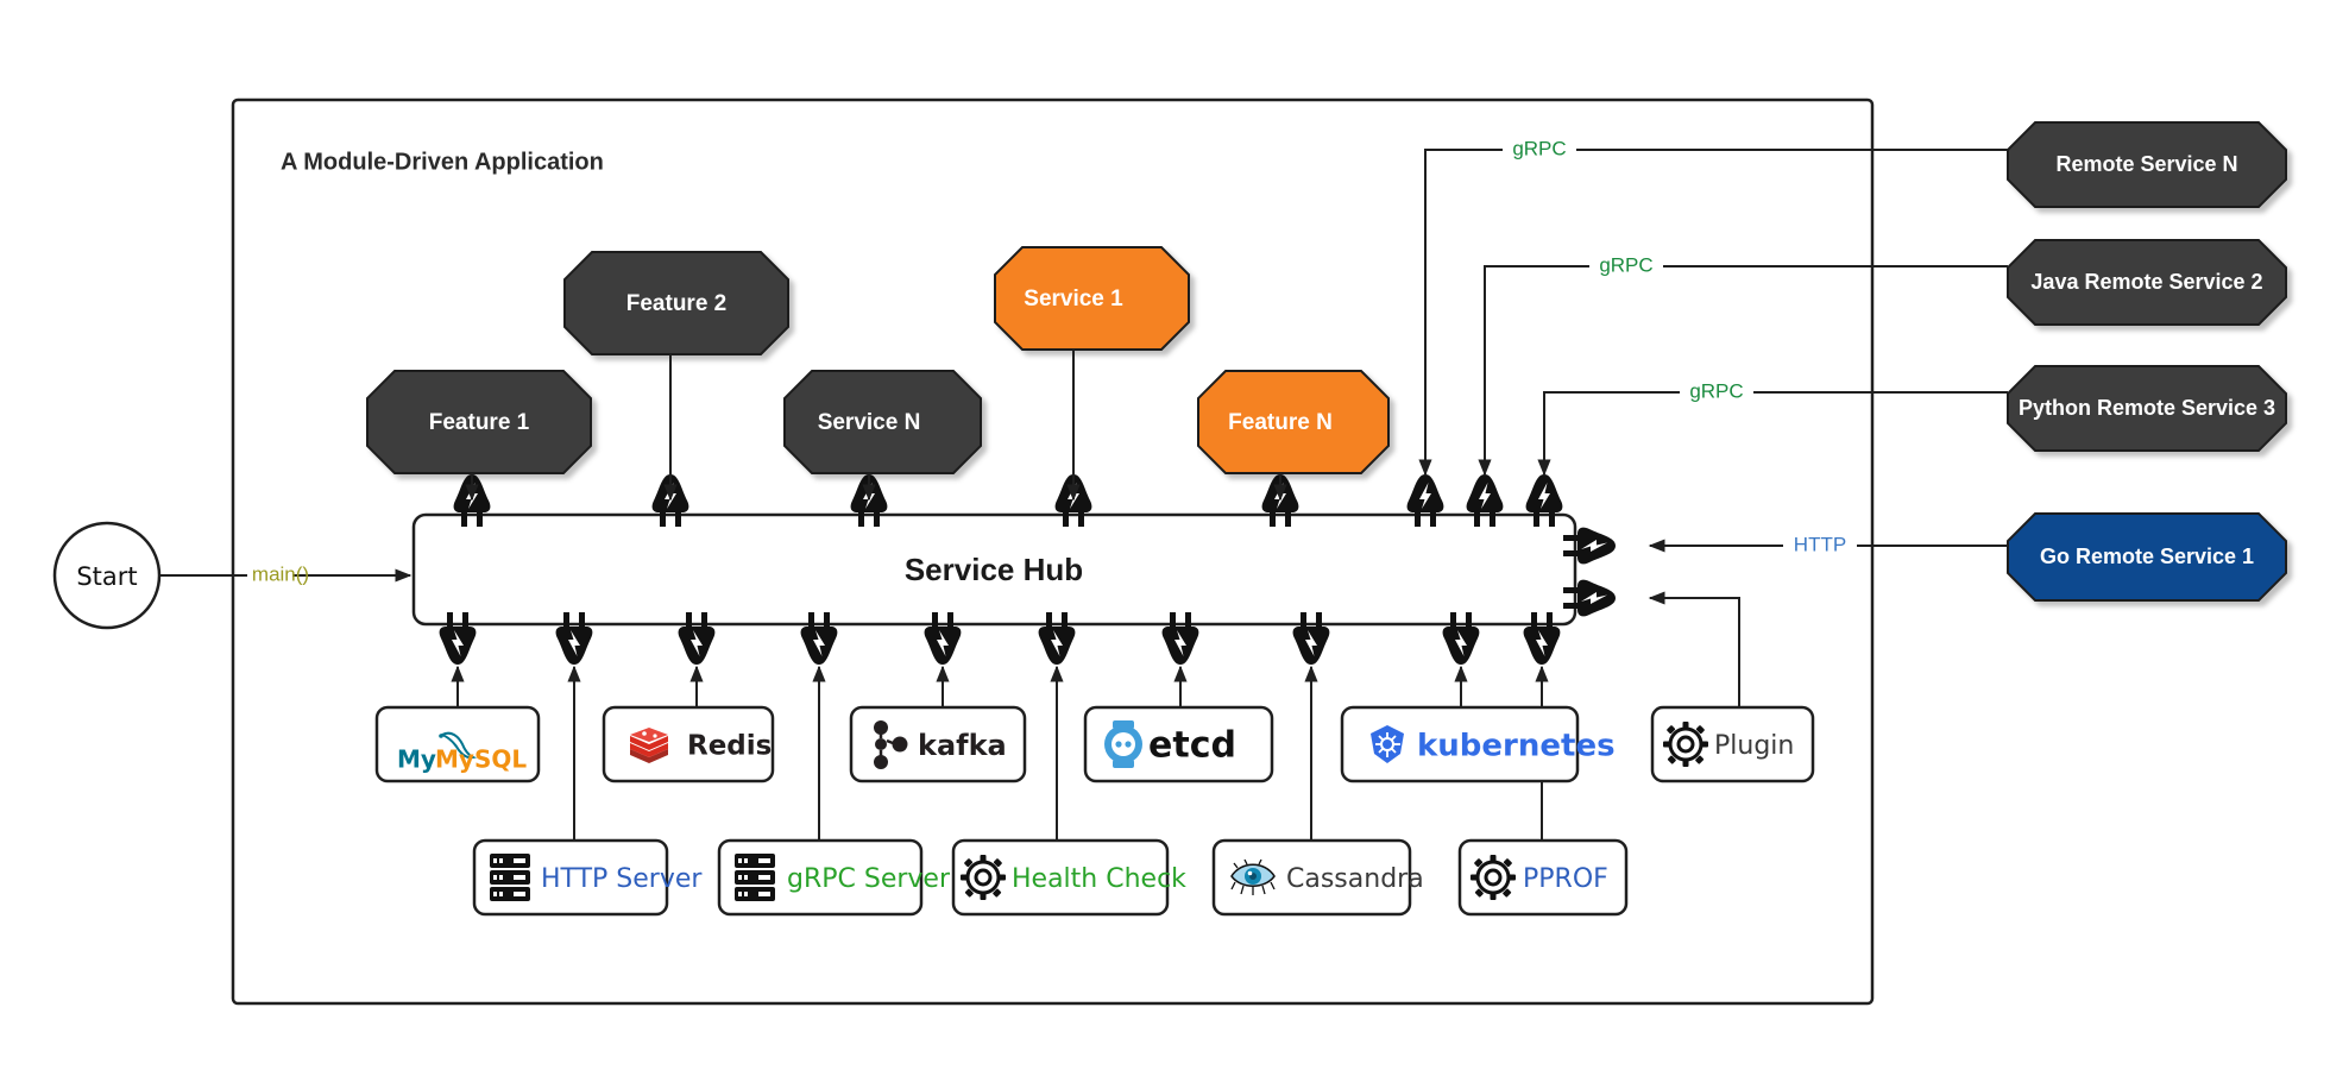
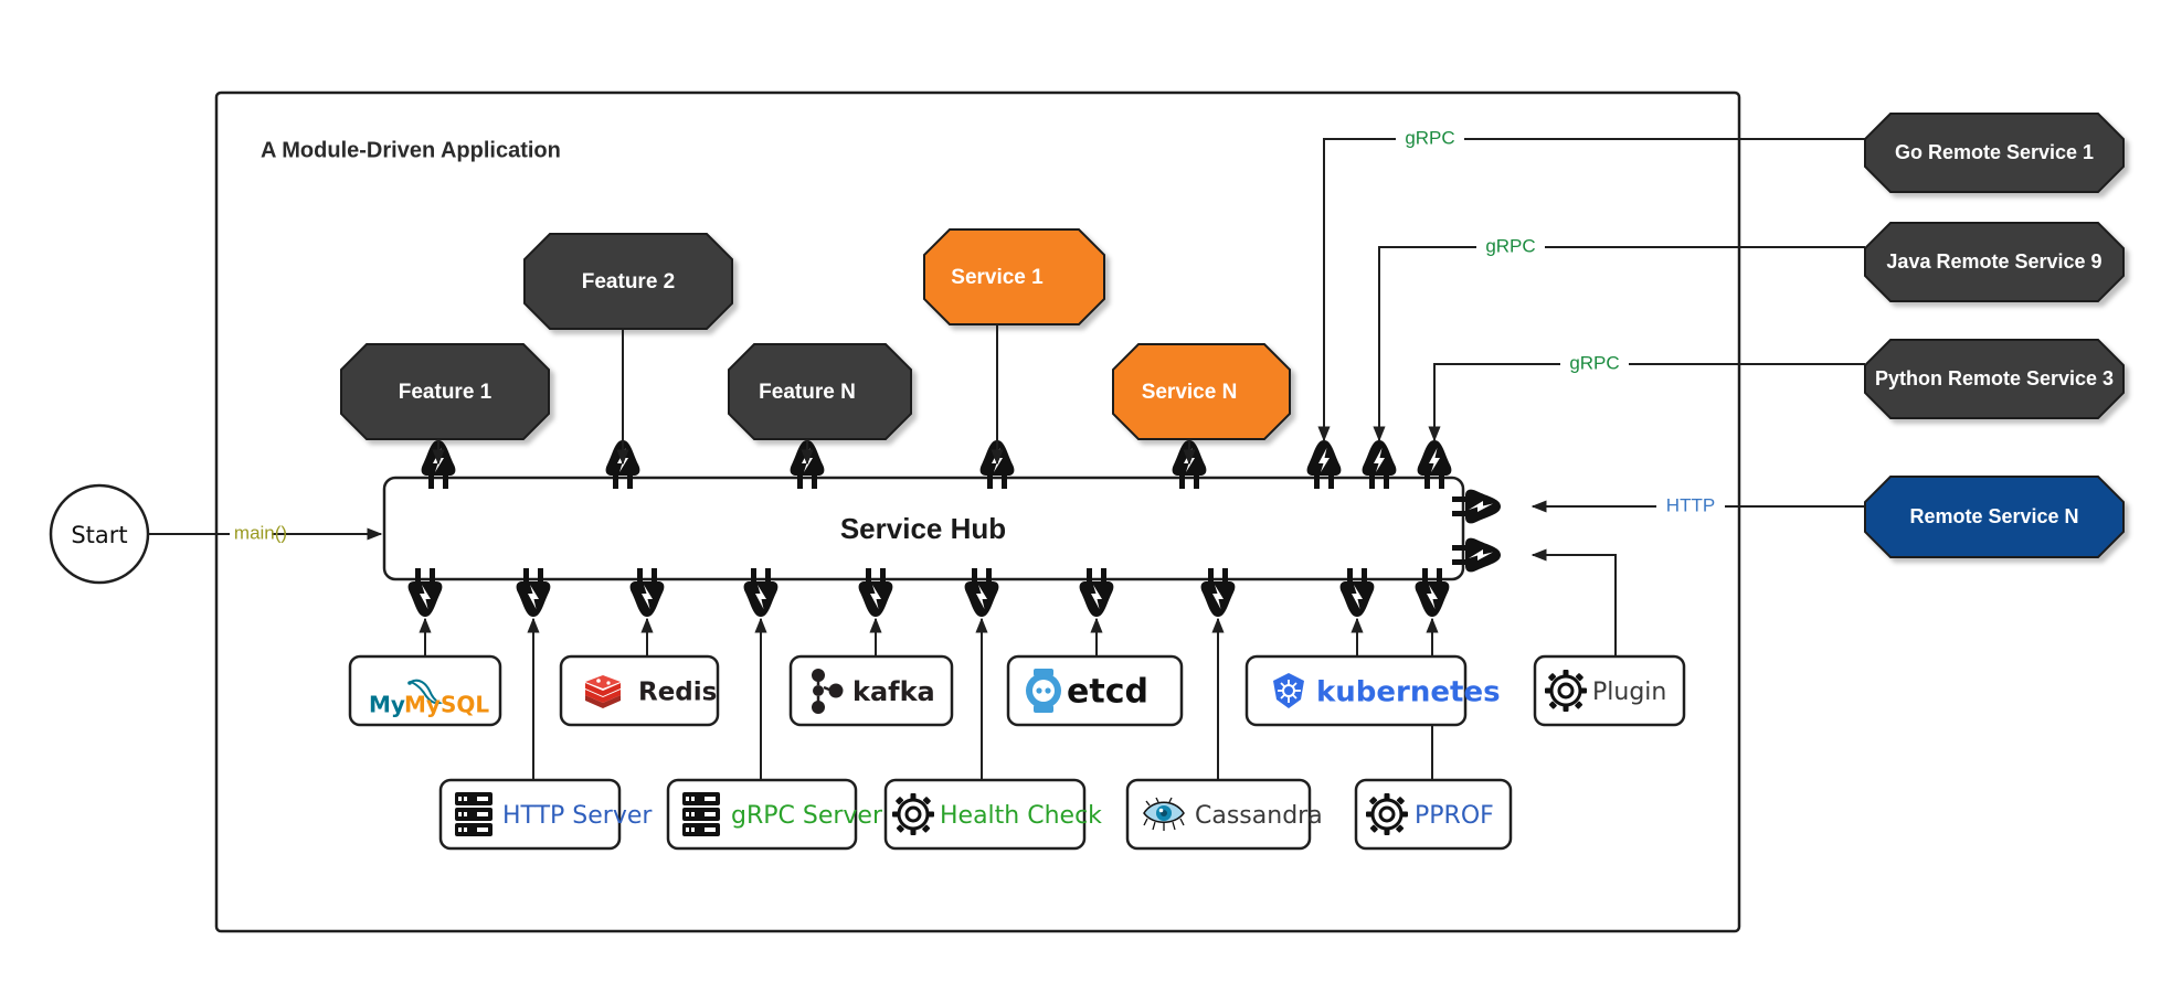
  A Module-Driven Application
  Start
  main()
  Service Hub
  Feature 1
  Feature 2
- Service N
+ Feature N
  Service 1
- Feature N
+ Service N
- Remote Service N
+ Go Remote Service 1
- Java Remote Service 2
+ Java Remote Service 9
  Python Remote Service 3
- Go Remote Service 1
+ Remote Service N
  gRPC
  gRPC
  gRPC
  HTTP
  My
  MySQL
  Redis
  kafka
  etcd
  kubernetes
  Plugin
  HTTP Server
  gRPC Server
  Health Check
  Cassandra
  PPROF
